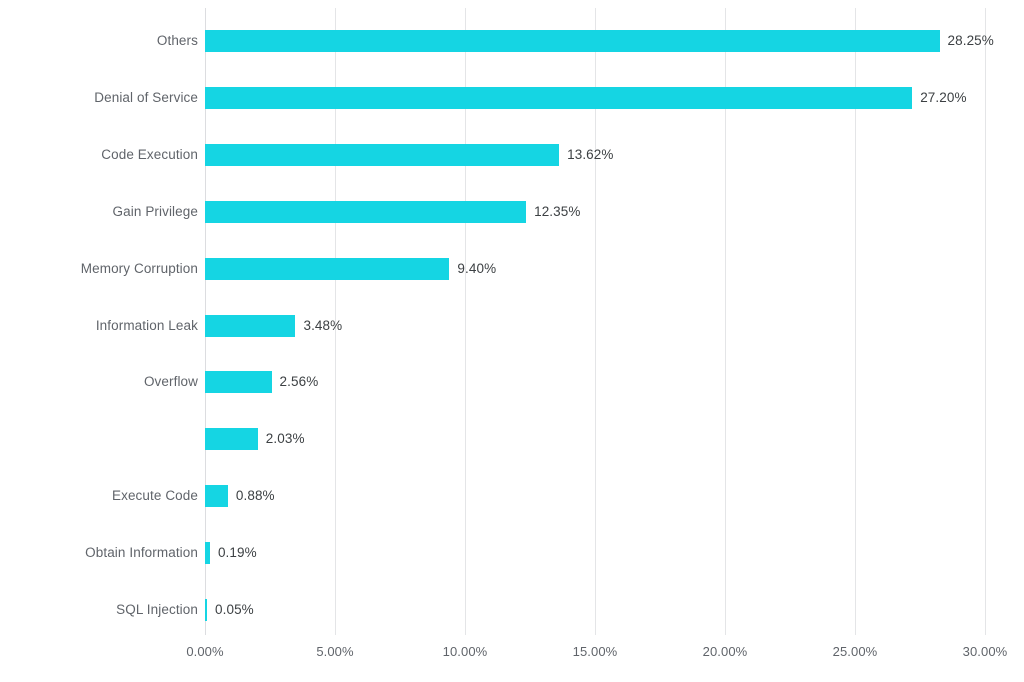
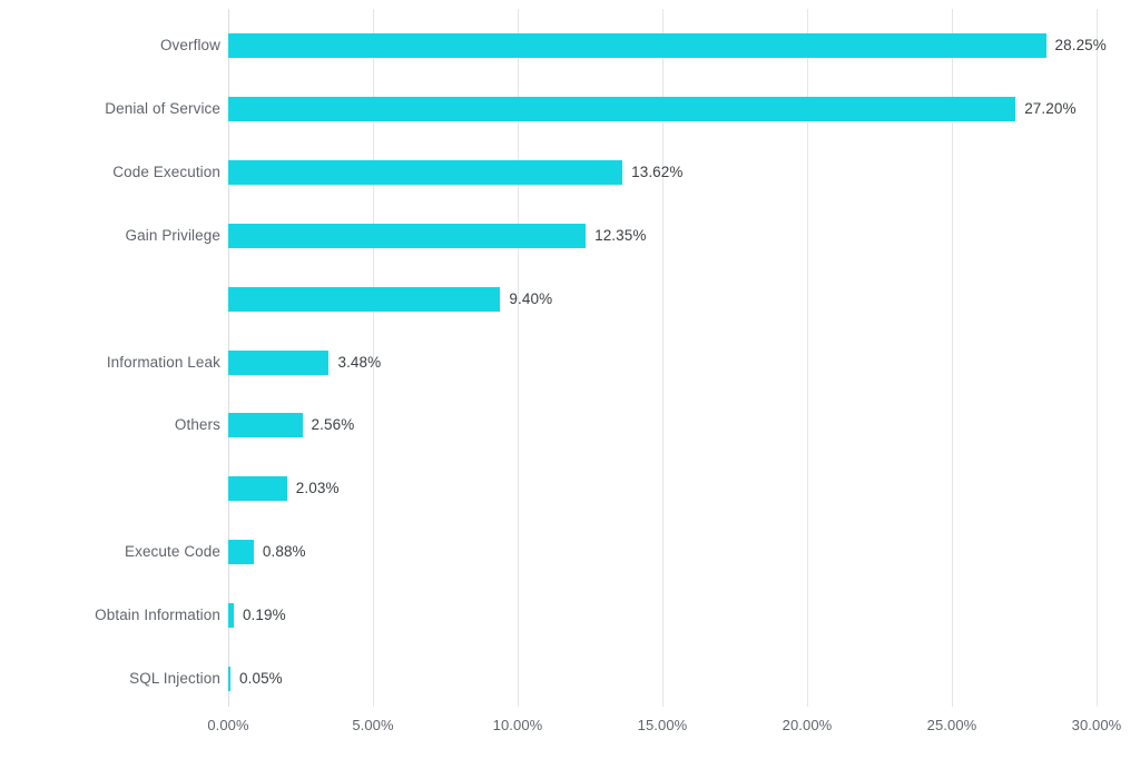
- Others
+ Overflow
  28.25%
  Denial of Service
  27.20%
  Code Execution
  13.62%
  Gain Privilege
  12.35%
- Memory Corruption
  9.40%
  Information Leak
  3.48%
- Overflow
+ Others
  2.56%
  2.03%
  Execute Code
  0.88%
  Obtain Information
  0.19%
  SQL Injection
  0.05%
  0.00%
  5.00%
  10.00%
  15.00%
  20.00%
  25.00%
  30.00%
